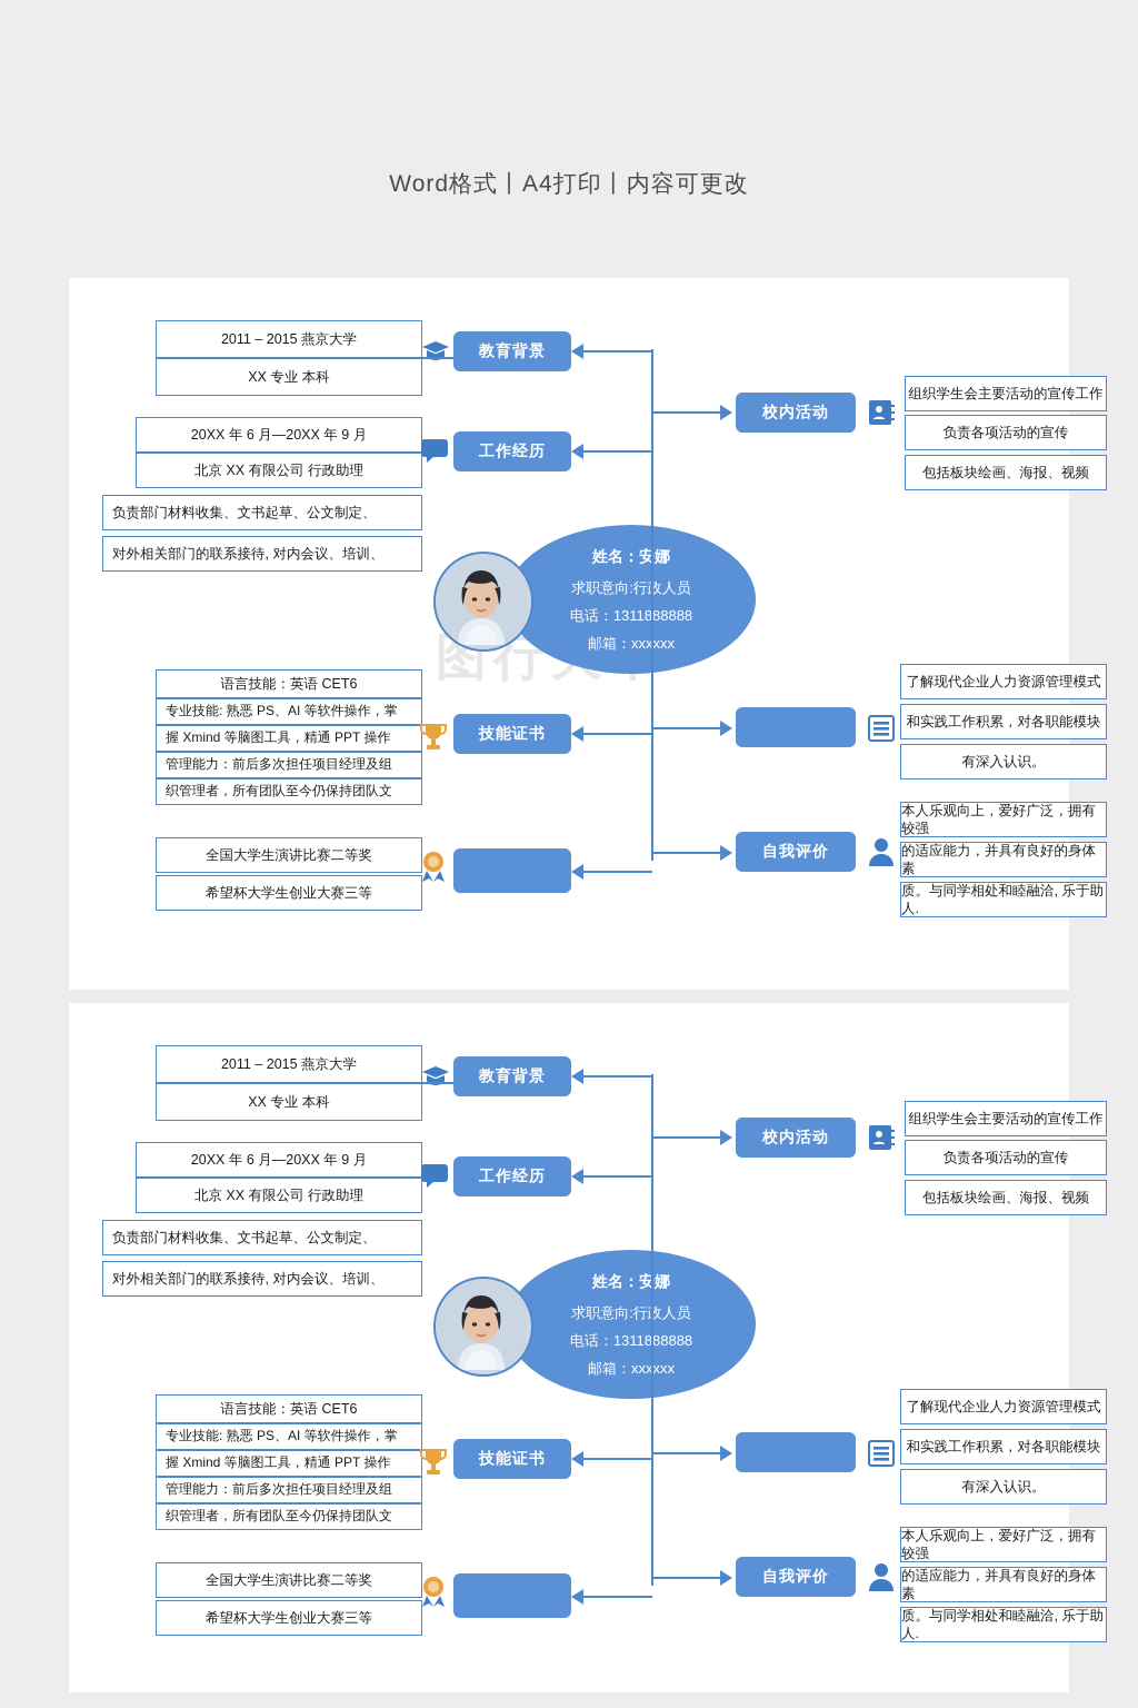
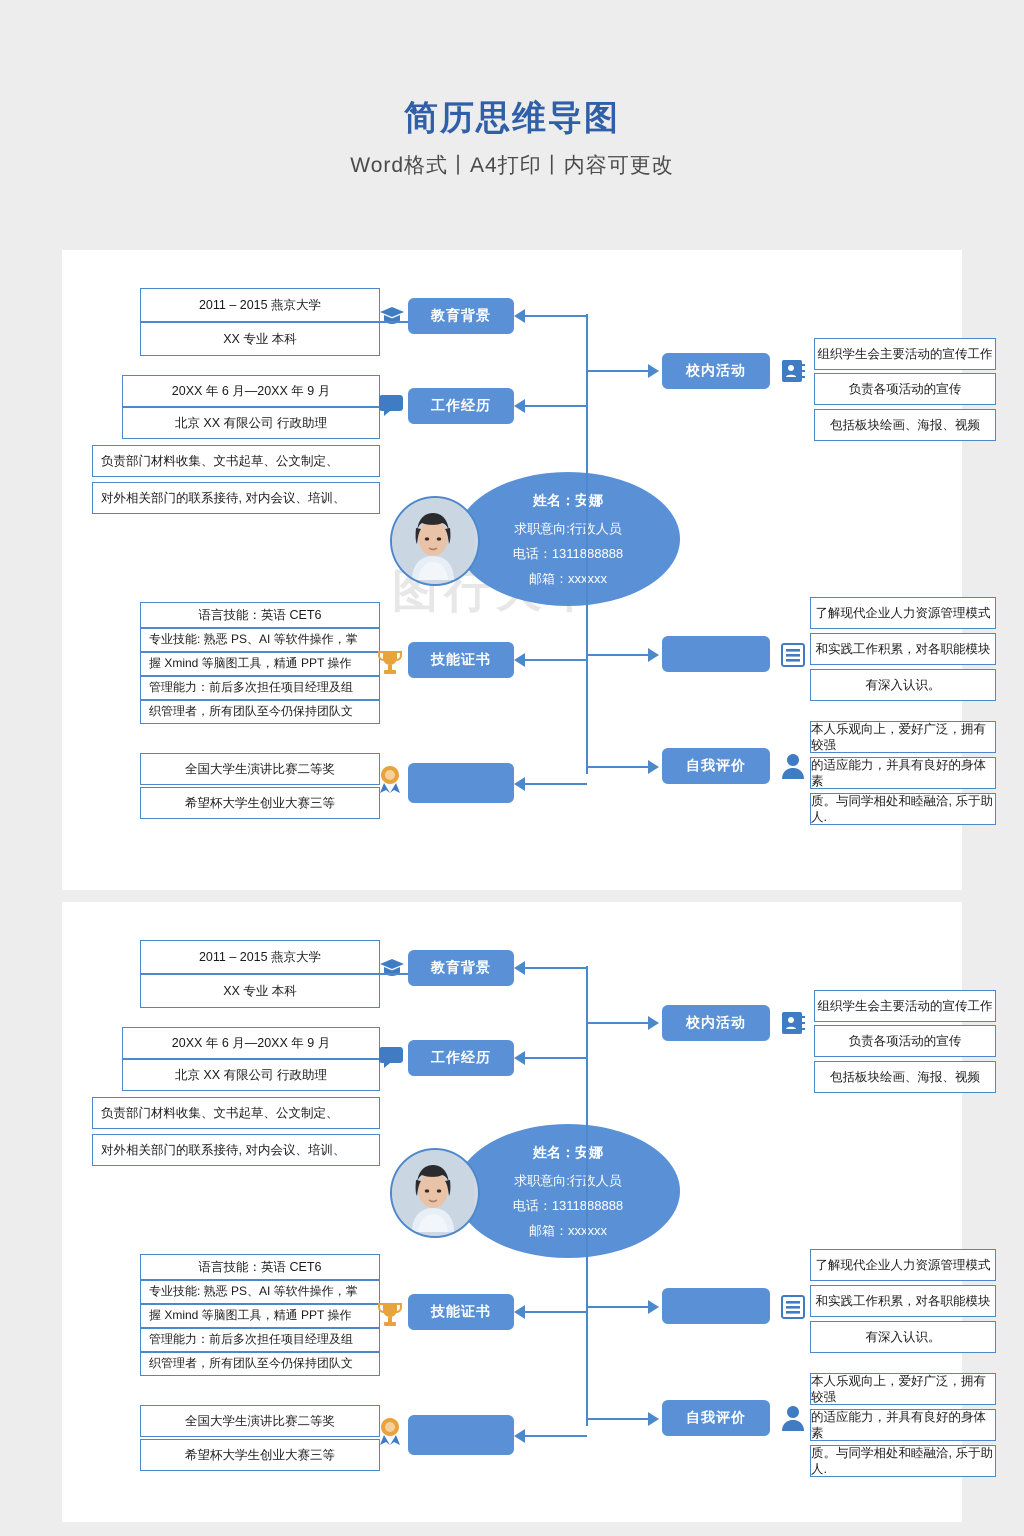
+ 简历思维导图
  Word格式丨A4打印丨内容可更改
  2011 – 2015 燕京大学
  XX 专业 本科
  教育背景
  20XX 年 6 月—20XX 年 9 月
  北京 XX 有限公司 行政助理
  负责部门材料收集、文书起草、公文制定、
  对外相关部门的联系接待, 对内会议、培训、
  工作经历
  校内活动
  组织学生会主要活动的宣传工作
  负责各项活动的宣传
  包括板块绘画、海报、视频
  姓名：安娜
  求职意向:行政人员
  电话：1311888888
  邮箱：xxxxxx
  语言技能：英语 CET6
  专业技能: 熟恶 PS、AI 等软件操作，掌
  握 Xmind 等脑图工具，精通 PPT 操作
  管理能力：前后多次担任项目经理及组
  织管理者，所有团队至今仍保持团队文
  技能证书
  全国大学生演讲比赛二等奖
  希望杯大学生创业大赛三等
  了解现代企业人力资源管理模式
  和实践工作积累，对各职能模块
  有深入认识。
  自我评价
  本人乐观向上，爱好广泛，拥有较强
  的适应能力，并具有良好的身体素
  质。与同学相处和睦融洽, 乐于助人.
  2011 – 2015 燕京大学
  XX 专业 本科
  教育背景
  20XX 年 6 月—20XX 年 9 月
  北京 XX 有限公司 行政助理
  负责部门材料收集、文书起草、公文制定、
  对外相关部门的联系接待, 对内会议、培训、
  工作经历
  校内活动
  组织学生会主要活动的宣传工作
  负责各项活动的宣传
  包括板块绘画、海报、视频
  姓名：安娜
  求职意向:行政人员
  电话：1311888888
  邮箱：xxxxxx
  语言技能：英语 CET6
  专业技能: 熟恶 PS、AI 等软件操作，掌
  握 Xmind 等脑图工具，精通 PPT 操作
  管理能力：前后多次担任项目经理及组
  织管理者，所有团队至今仍保持团队文
  技能证书
  全国大学生演讲比赛二等奖
  希望杯大学生创业大赛三等
  了解现代企业人力资源管理模式
  和实践工作积累，对各职能模块
  有深入认识。
  自我评价
  本人乐观向上，爱好广泛，拥有较强
  的适应能力，并具有良好的身体素
  质。与同学相处和睦融洽, 乐于助人.
